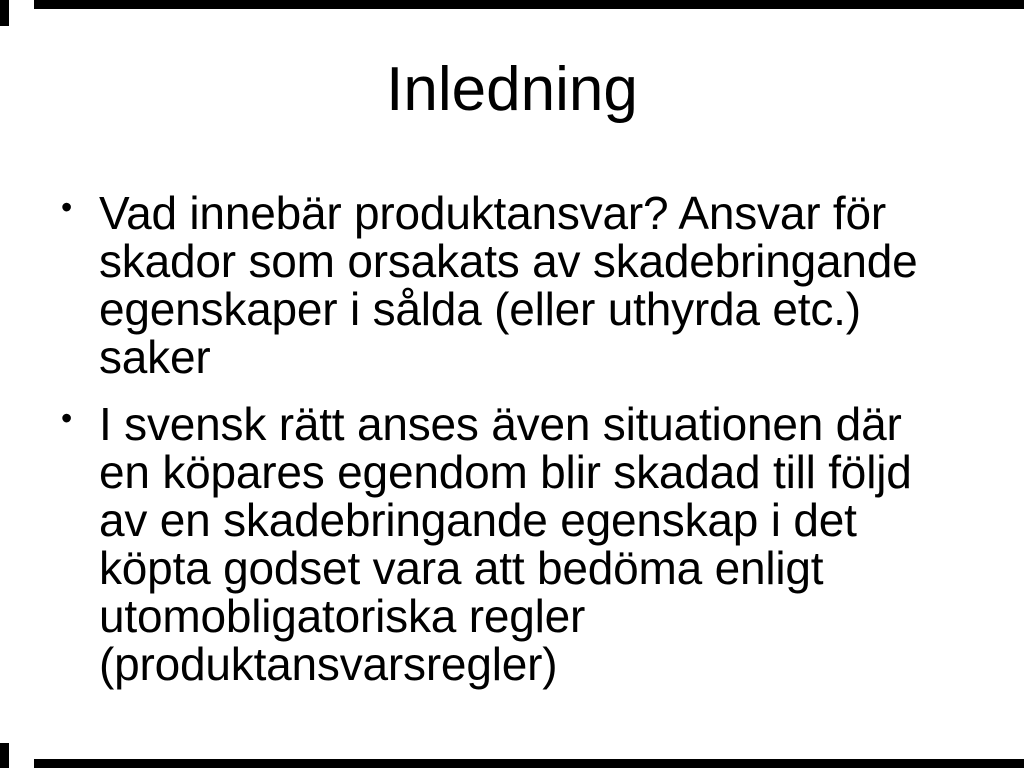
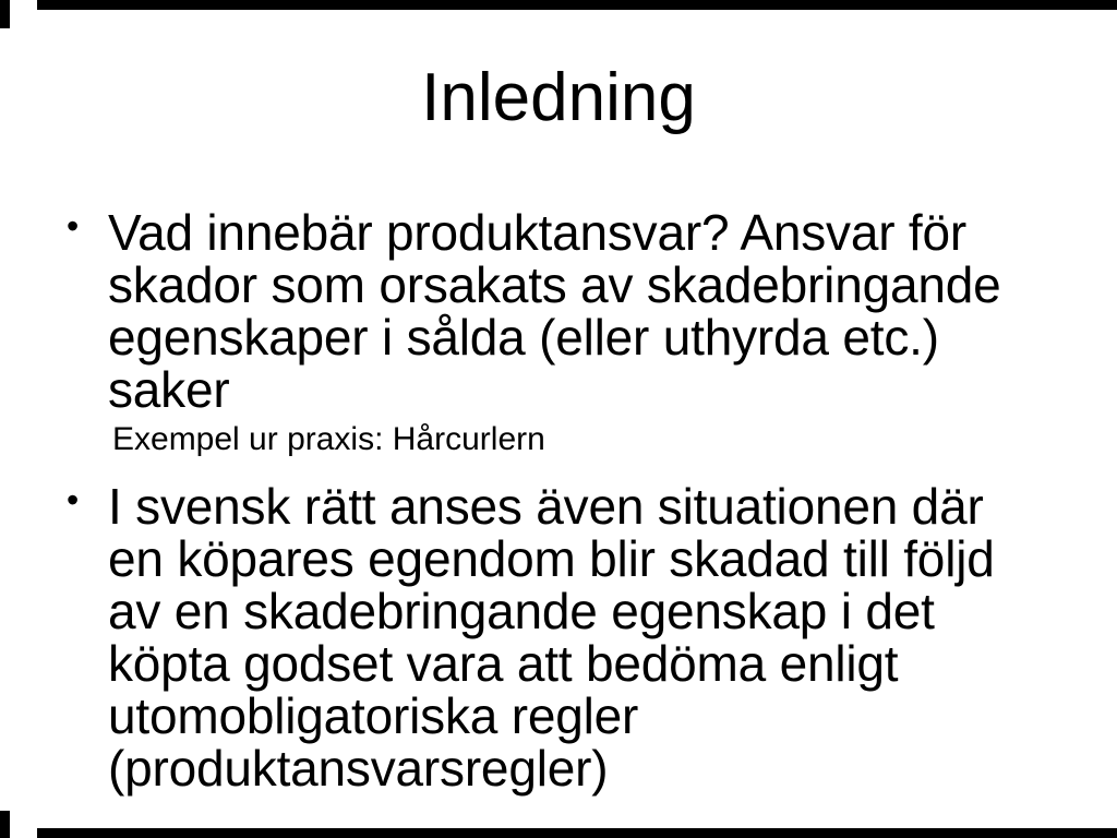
  Inledning
  •
  Vad innebär produktansvar? Ansvar för
  skador som orsakats av skadebringande
  egenskaper i sålda (eller uthyrda etc.)
  saker
+ Exempel ur praxis: Hårcurlern
  •
  I svensk rätt anses även situationen där
  en köpares egendom blir skadad till följd
  av en skadebringande egenskap i det
  köpta godset vara att bedöma enligt
  utomobligatoriska regler
  (produktansvarsregler)
